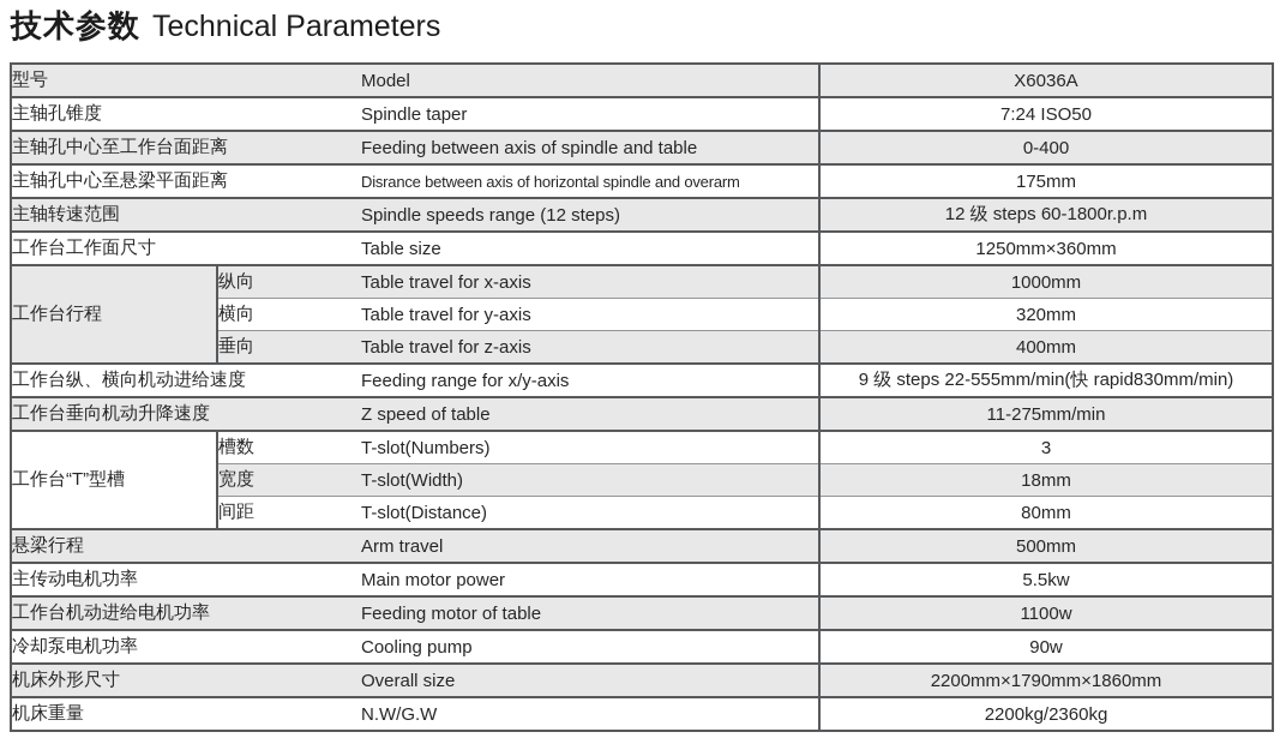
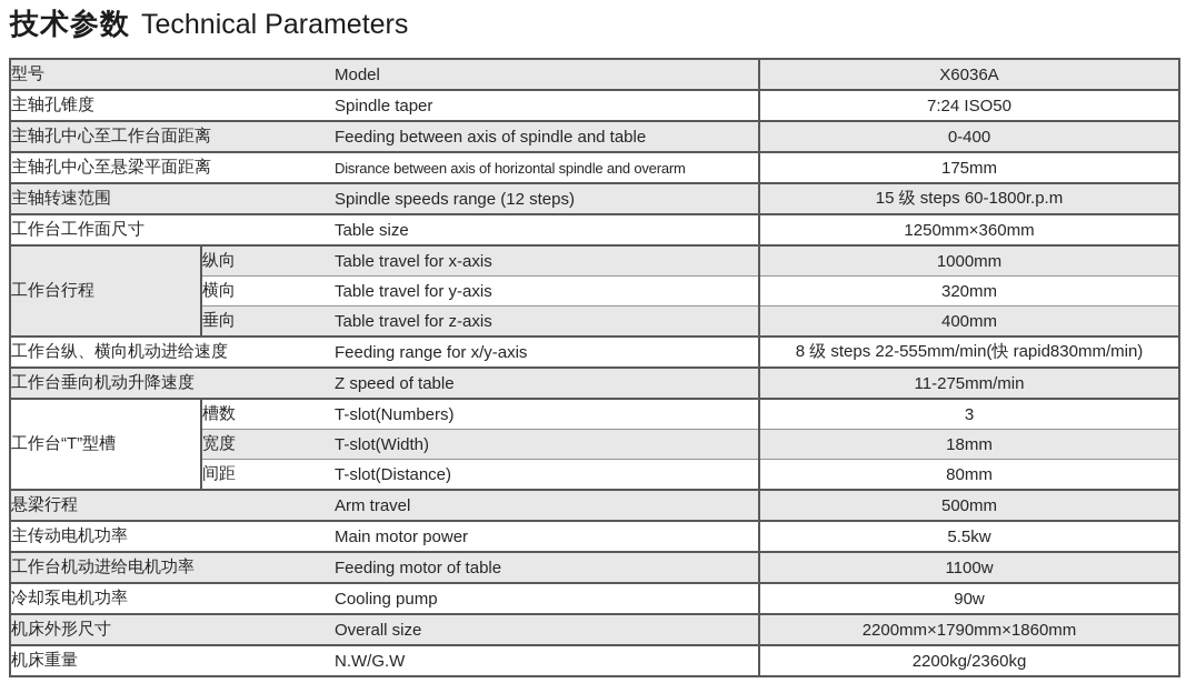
  技术参数 Technical Parameters
  型号	Model	X6036A
  主轴孔锥度	Spindle taper	7:24 ISO50
  主轴孔中心至工作台面距离	Feeding between axis of spindle and table	0-400
  主轴孔中心至悬梁平面距离	Disrance between axis of horizontal spindle and overarm	175mm
- 主轴转速范围	Spindle speeds range (12 steps)	12 级 steps 60-1800r.p.m
+ 主轴转速范围	Spindle speeds range (12 steps)	15 级 steps 60-1800r.p.m
  工作台工作面尺寸	Table size	1250mm×360mm
  工作台行程	纵向	Table travel for x-axis	1000mm
  横向	Table travel for y-axis	320mm
  垂向	Table travel for z-axis	400mm
- 工作台纵、横向机动进给速度	Feeding range for x/y-axis	9 级 steps 22-555mm/min(快 rapid830mm/min)
+ 工作台纵、横向机动进给速度	Feeding range for x/y-axis	8 级 steps 22-555mm/min(快 rapid830mm/min)
  工作台垂向机动升降速度	Z speed of table	11-275mm/min
  工作台“T”型槽	槽数	T-slot(Numbers)	3
  宽度	T-slot(Width)	18mm
  间距	T-slot(Distance)	80mm
  悬梁行程	Arm travel	500mm
  主传动电机功率	Main motor power	5.5kw
  工作台机动进给电机功率	Feeding motor of table	1100w
  冷却泵电机功率	Cooling pump	90w
  机床外形尺寸	Overall size	2200mm×1790mm×1860mm
  机床重量	N.W/G.W	2200kg/2360kg
